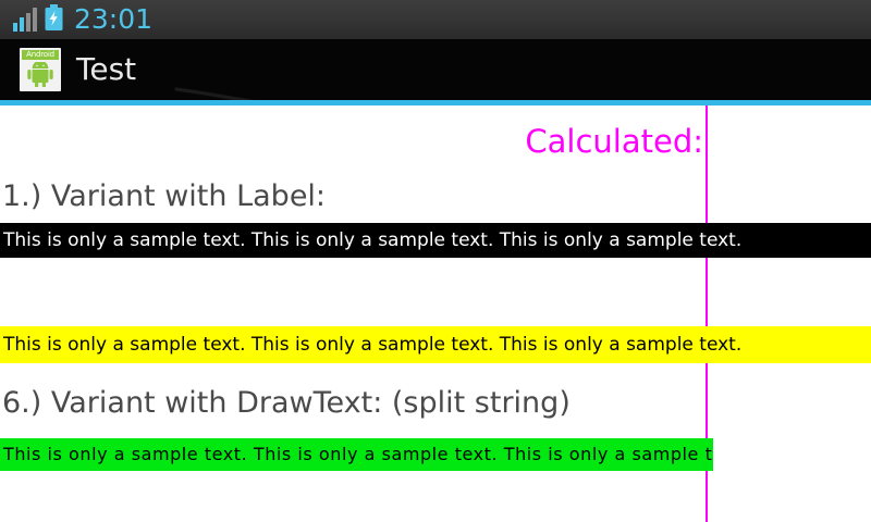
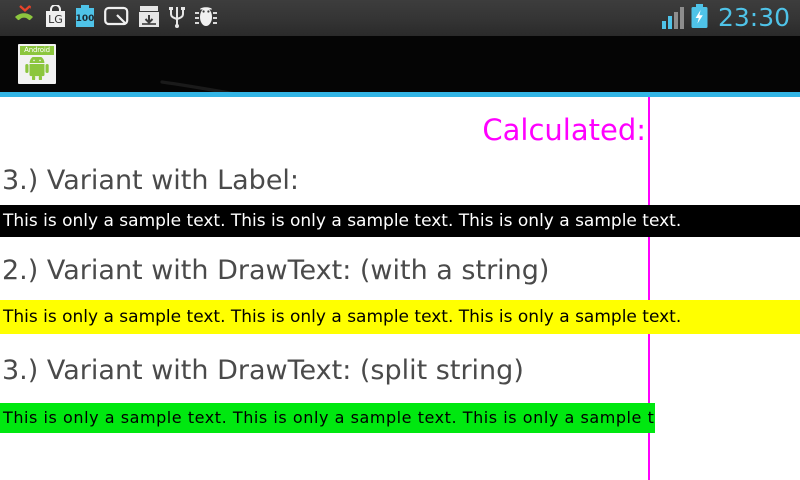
+ LG
+ 100
- 23:01
+ 23:30
  Android
- Test
  Calculated:
- 1.) Variant with Label:
+ 3.) Variant with Label:
  This is only a sample text. This is only a sample text. This is only a sample text.
+ 2.) Variant with DrawText: (with a string)
  This is only a sample text. This is only a sample text. This is only a sample text.
- 6.) Variant with DrawText: (split string)
+ 3.) Variant with DrawText: (split string)
  This is only a sample text. This is only a sample text. This is only a sample t
